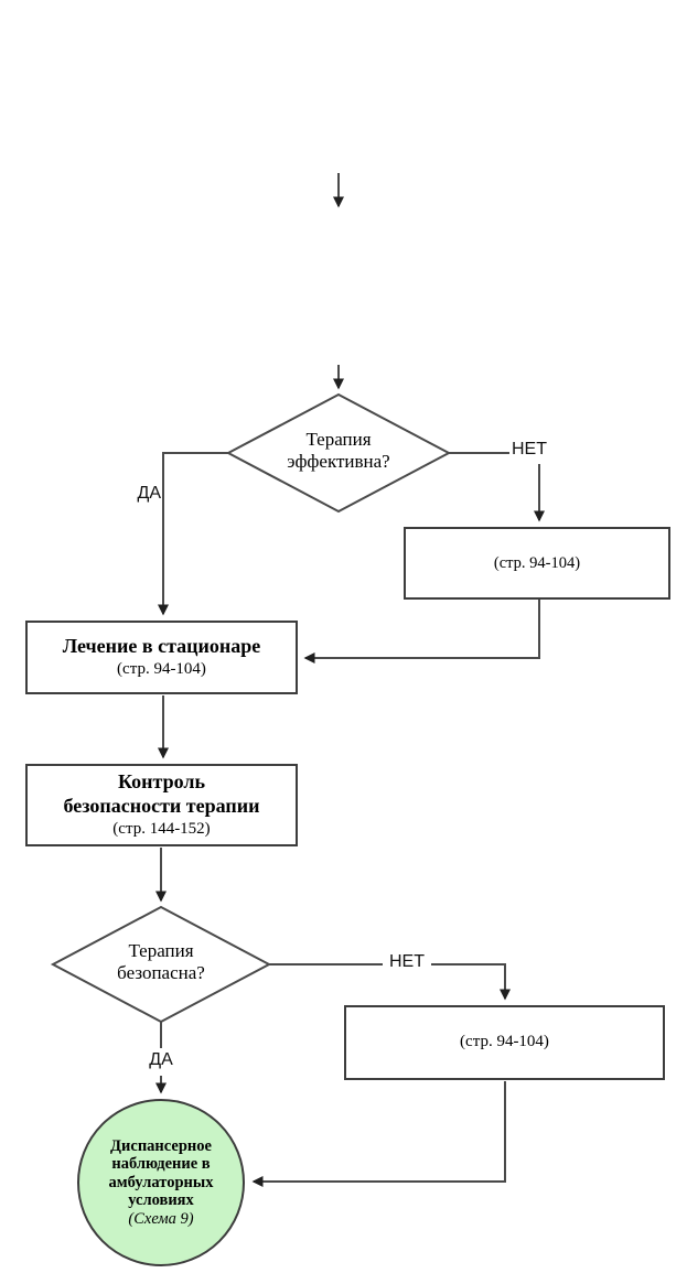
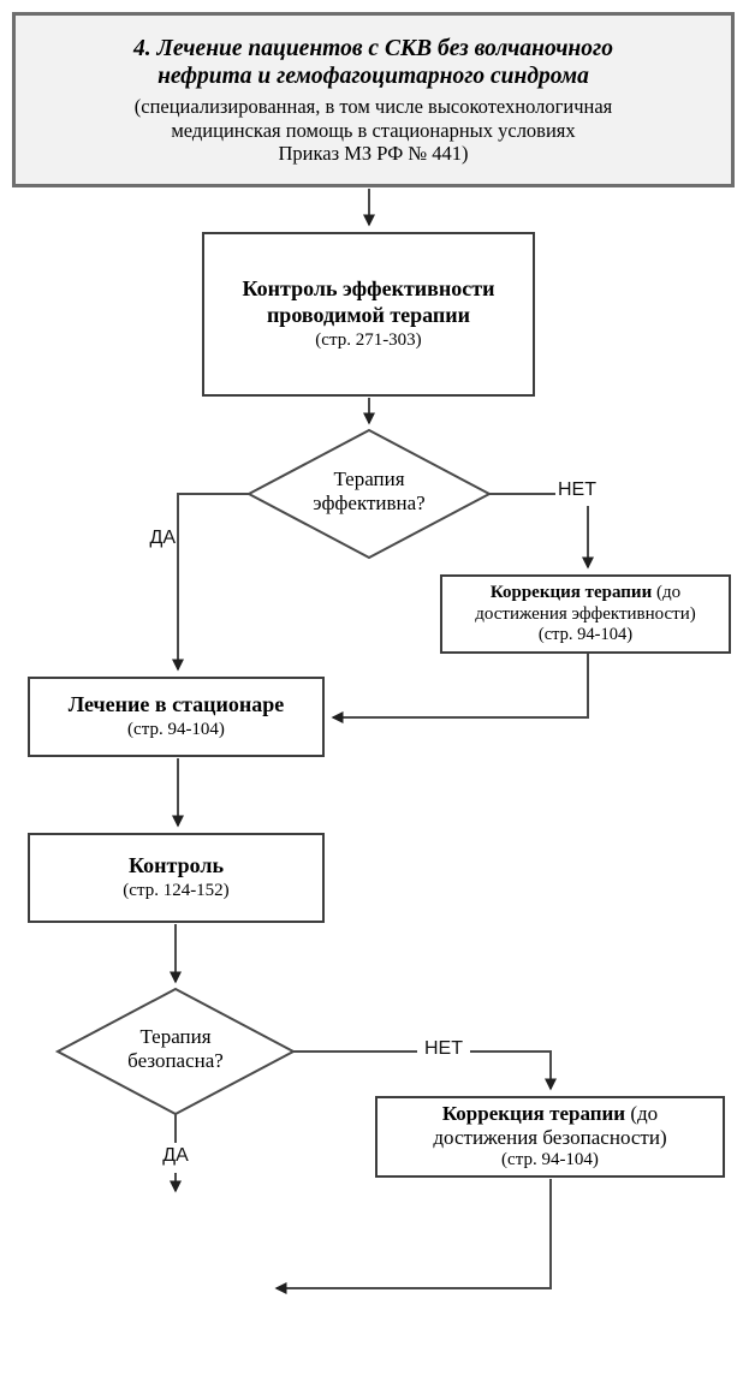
+ 4. Лечение пациентов с СКВ без волчаночного
+ нефрита и гемофагоцитарного синдрома
+ (специализированная, в том числе высокотехнологичная
+ медицинская помощь в стационарных условиях
+ Приказ МЗ РФ № 441)
+ Контроль эффективности
+ проводимой терапии
+ (стр. 271-303)
  Терапия
  эффективна?
  НЕТ
  ДА
+ Коррекция терапии (до достижения эффективности)
  (стр. 94-104)
  Лечение в стационаре
  (стр. 94-104)
  Контроль
- безопасности терапии
- (стр. 144-152)
+ (стр. 124-152)
  Терапия
  безопасна?
  НЕТ
  ДА
+ Коррекция терапии (до достижения безопасности)
  (стр. 94-104)
- Диспансерное
- наблюдение в
- амбулаторных
- условиях
- (Схема 9)
